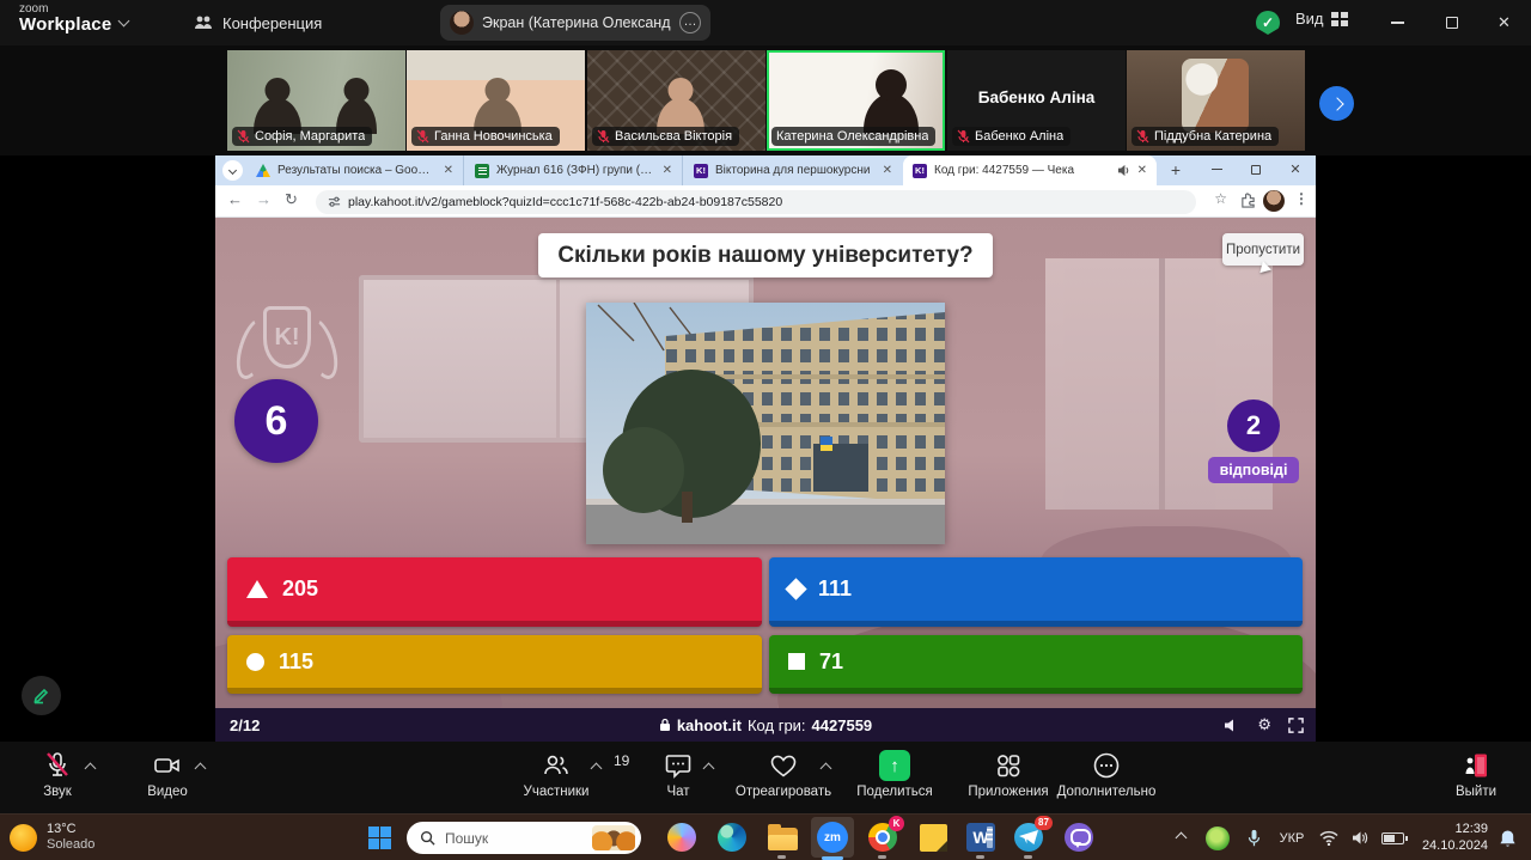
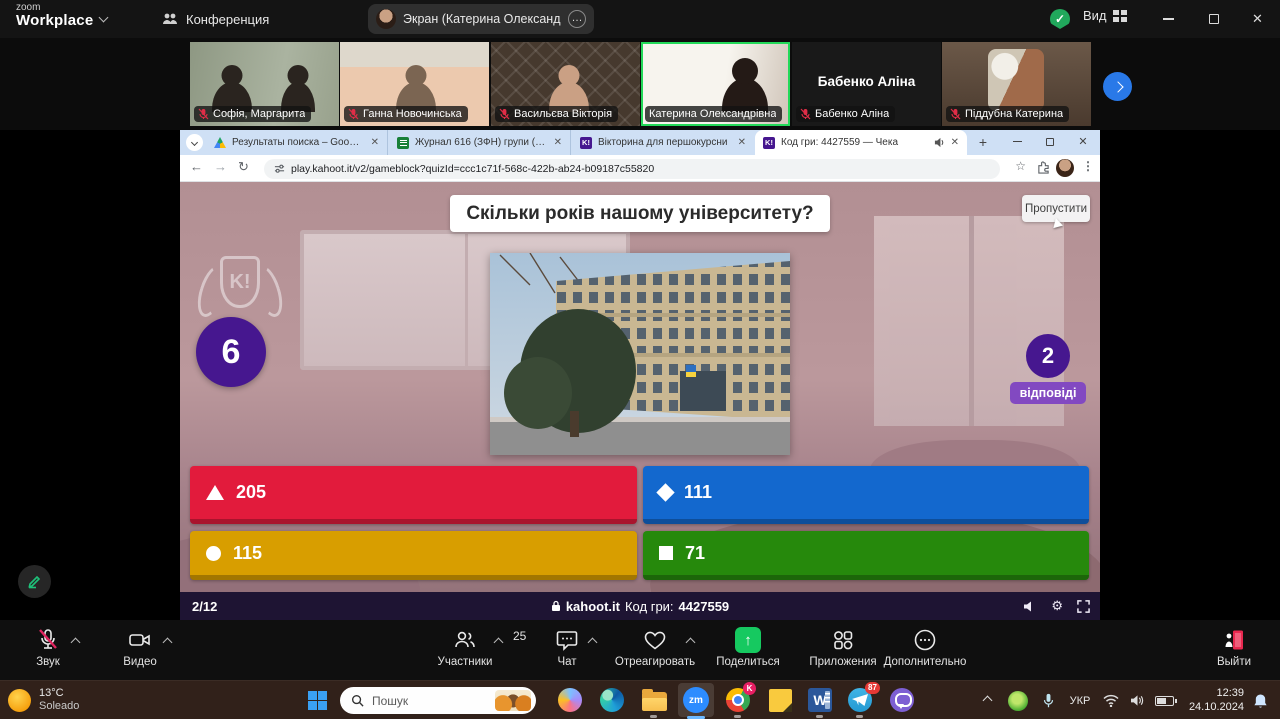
  zoom
  Workplace
  Конференция
  Экран (Катерина Олександ
  …
  ✓
  Вид
  ✕
  Софія, Маргарита
  Ганна Новочинська
  Васильєва Вікторія
  Катерина Олександрівна
  Бабенко Аліна
  Бабенко Аліна
  Піддубна Катерина
  Результаты поиска – Google
  ✕
  Журнал 616 (ЗФН) групи (І с
  ✕
  K!
  Вікторина для першокурсни
  ✕
  K!
  Код гри: 4427559 — Чека
  ✕
  +
  ✕
  ←
  →
  ↻
  play.kahoot.it/v2/gameblock?quizId=ccc1c71f-568c-422b-ab24-b09187c55820
  ☆
  ⋮
  K!
  Скільки років нашому університету?
  Пропустити
  6
  2
  відповіді
  205
  111
  115
  71
  2/12
  kahoot.it
  Код гри:
  4427559
  ⚙
  Звук
  Видео
- 19
+ 25
  Участники
  Чат
  Отреагировать
  ↑
  Поделиться
  Приложения
  Дополнительно
  Выйти
  13°C
  Soleado
  Пошук
  zm
  K
  W
  87
  УКР
  12:39
  24.10.2024
